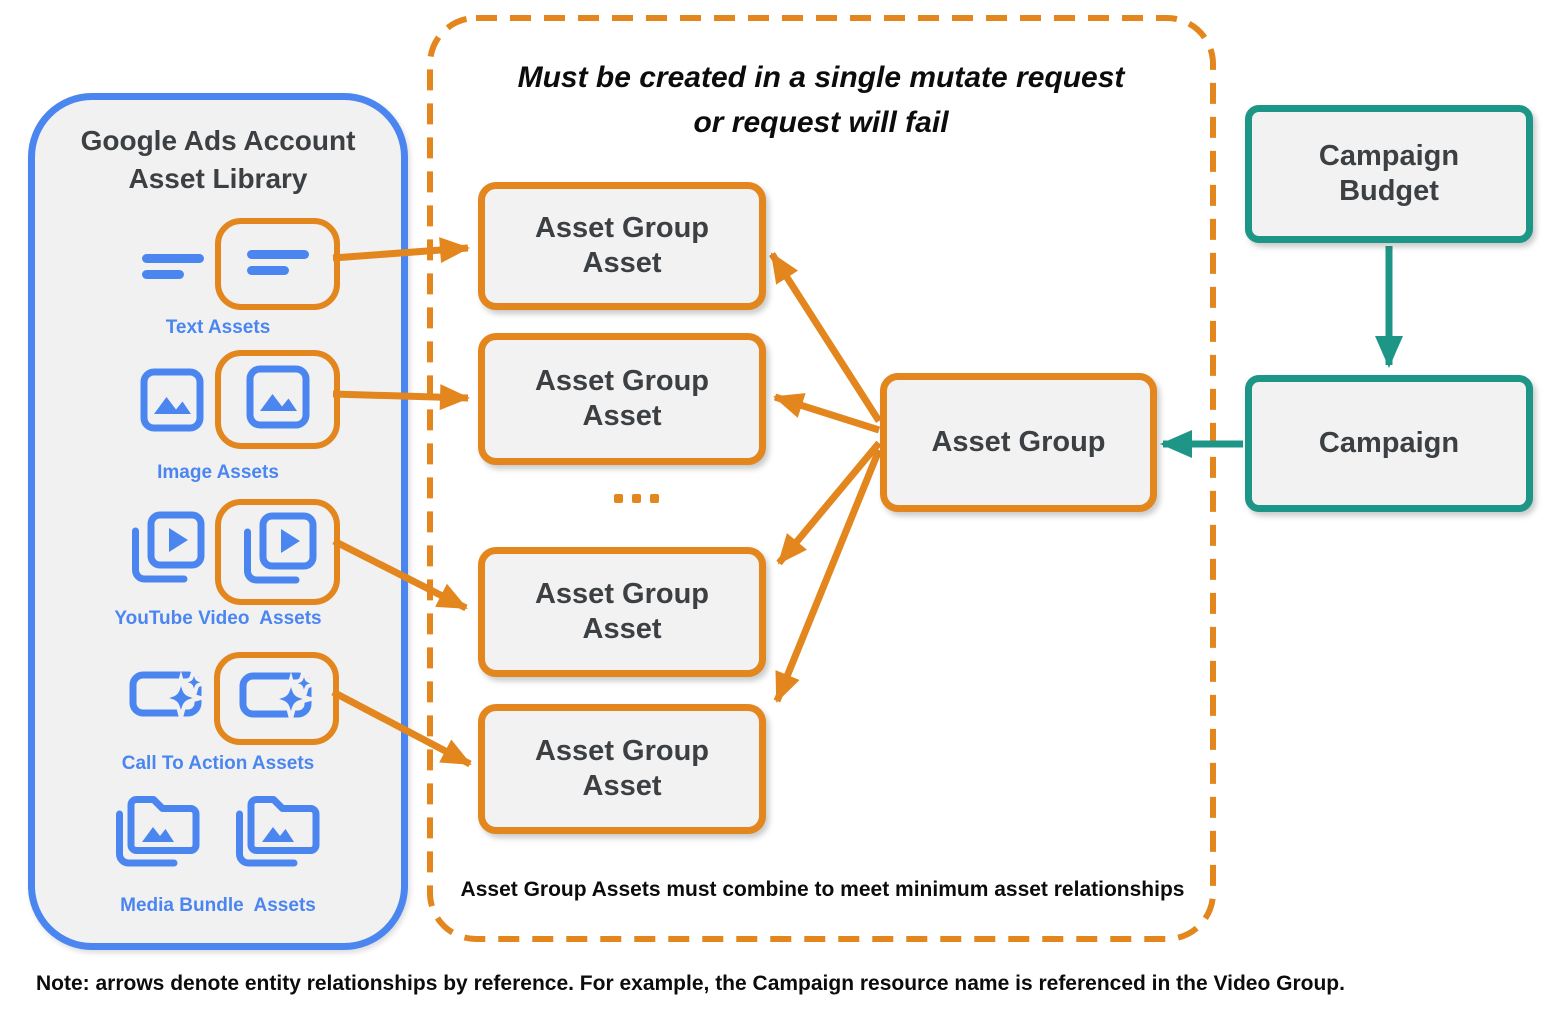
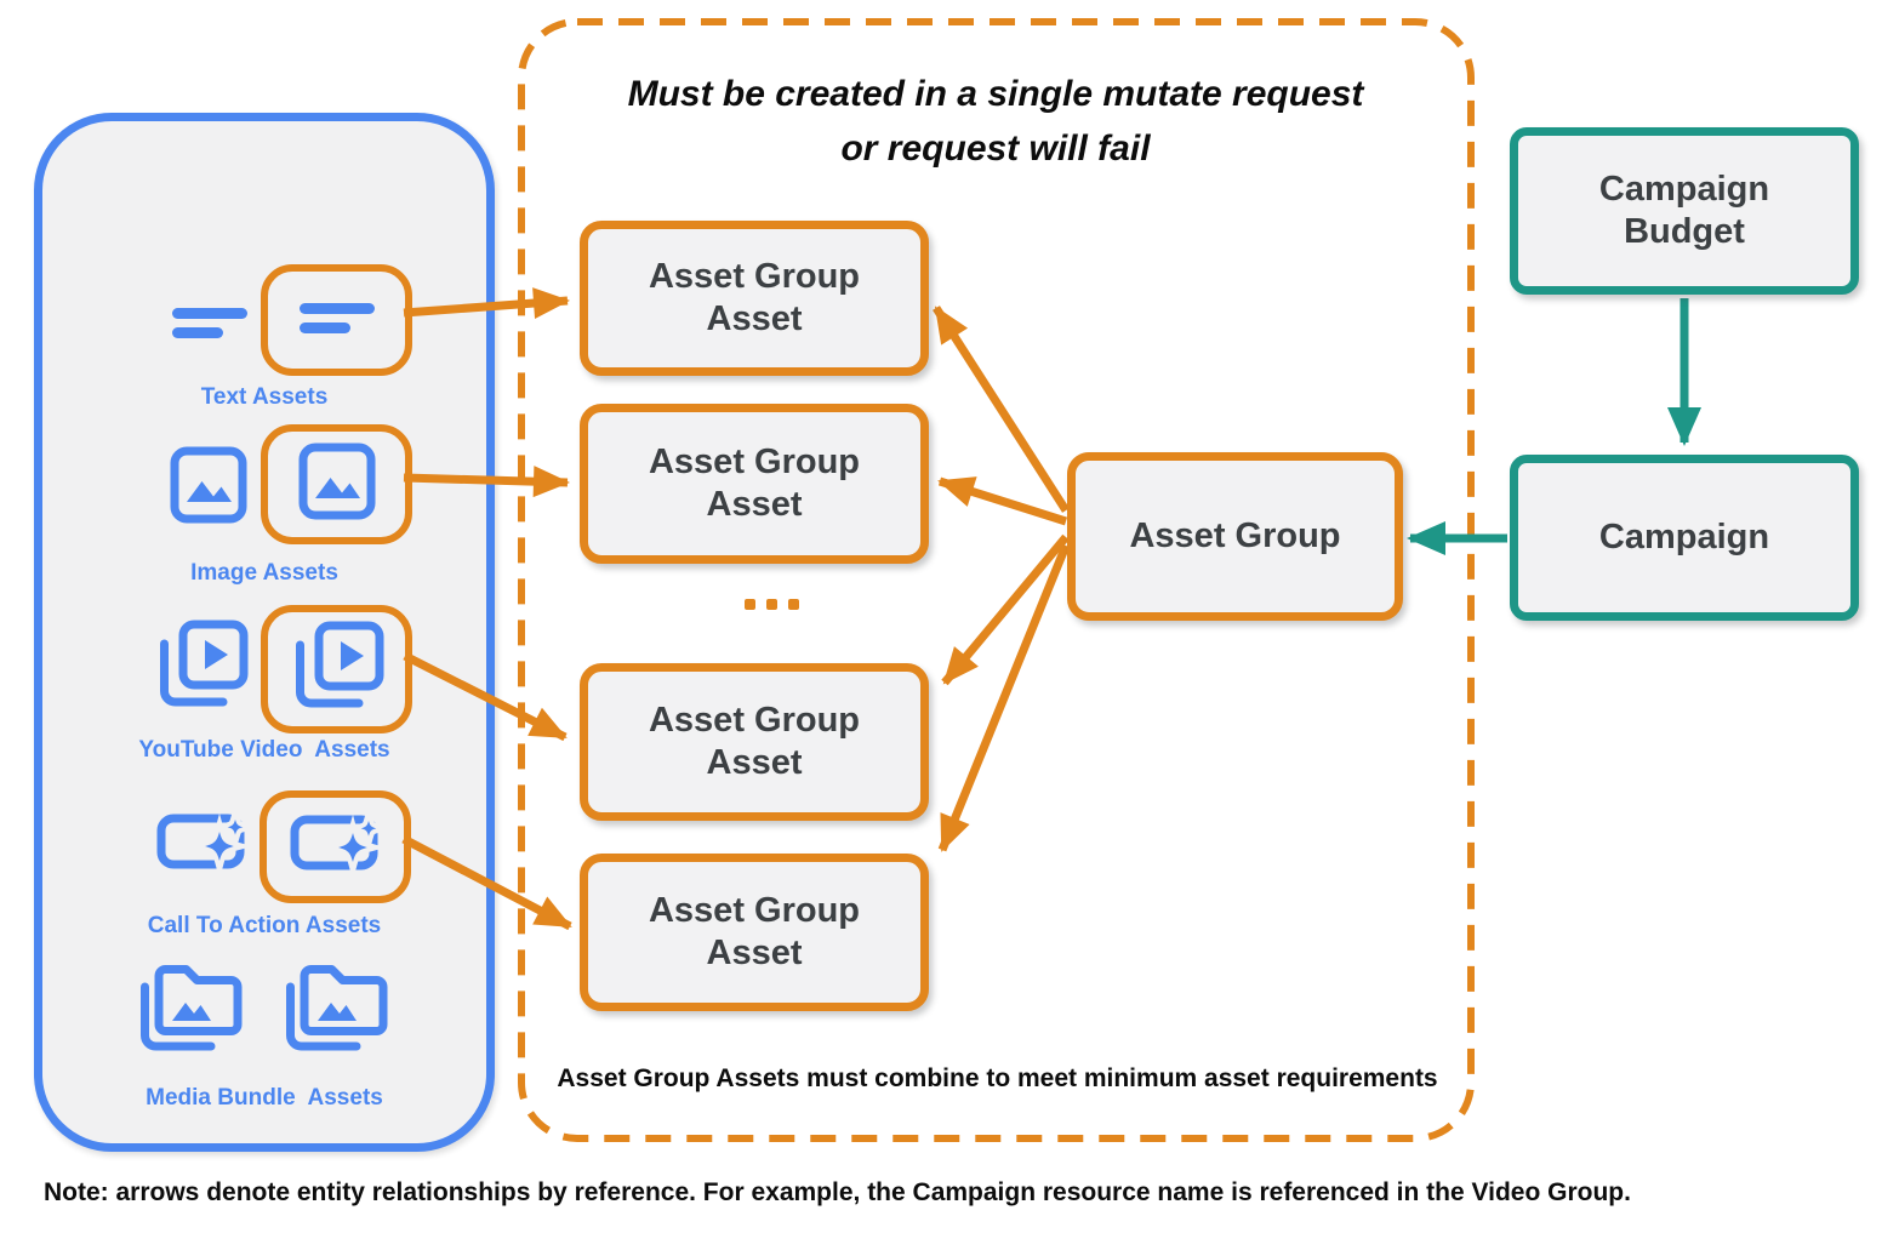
- Google Ads Account
- Asset Library
  Text Assets
  Image Assets
  YouTube Video Assets
  Call To Action Assets
  Media Bundle Assets
  Must be created in a single mutate request
  or request will fail
  Asset Group Asset
  Asset Group Asset
  Asset Group Asset
  Asset Group Asset
  Asset Group
- Asset Group Assets must combine to meet minimum asset relationships
+ Asset Group Assets must combine to meet minimum asset requirements
  Campaign Budget
  Campaign
  Note: arrows denote entity relationships by reference. For example, the Campaign resource name is referenced in the Video Group.
